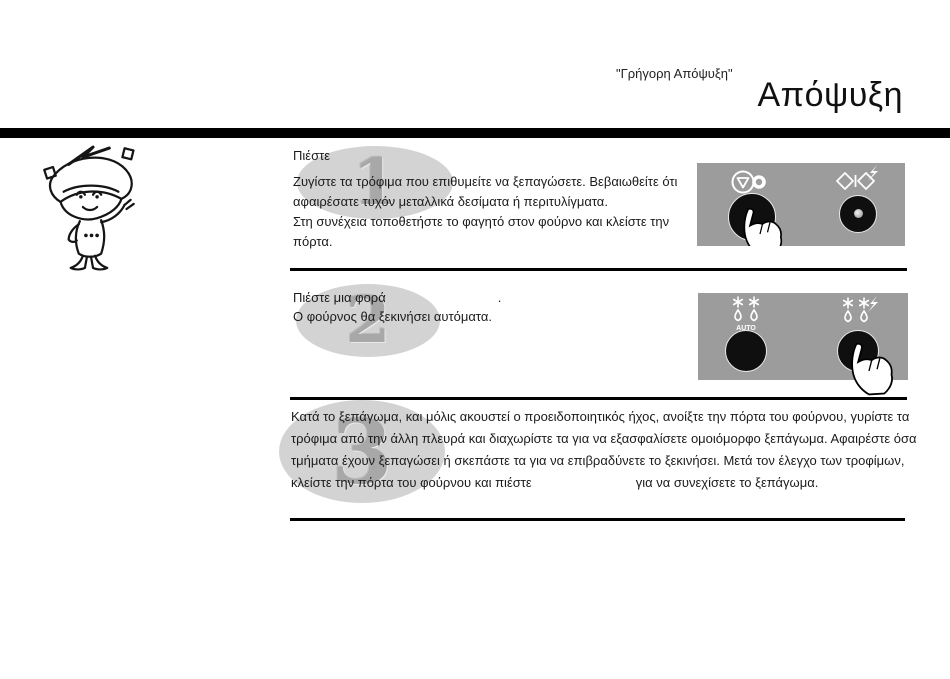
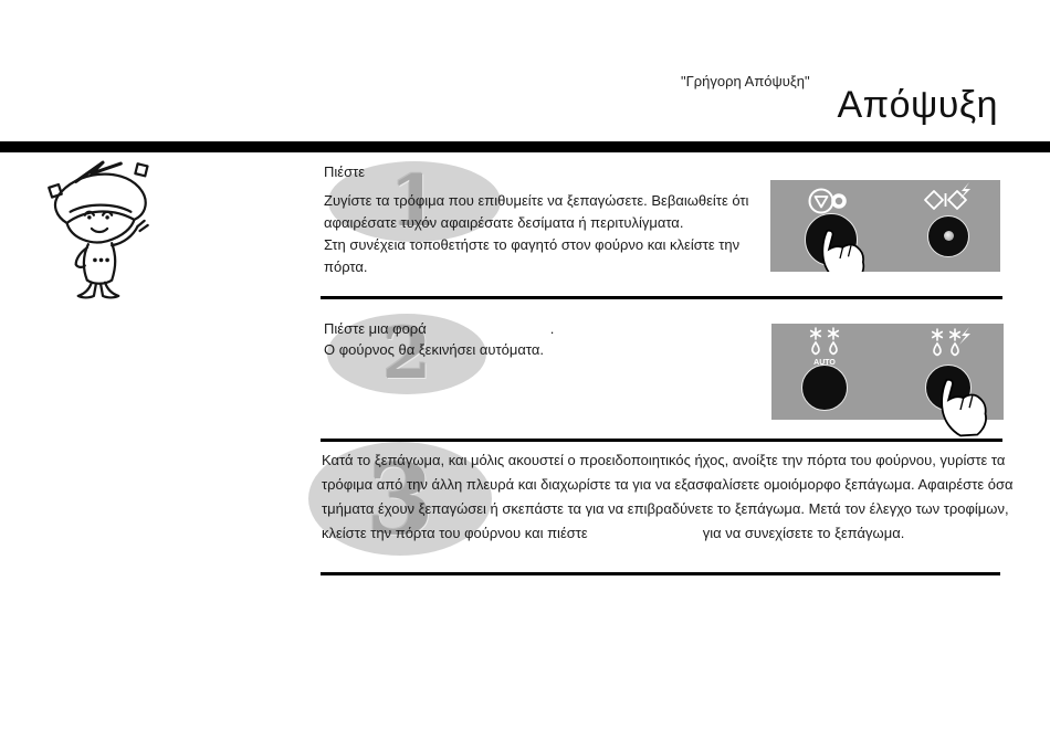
  "Γρήγορη Απόψυξη"
  Απόψυξη
  1
  2
  3
  Πιέστε
- Ζυγίστε τα τρόφιμα που επιθυμείτε να ξεπαγώσετε. Βεβαιωθείτε ότι αφαιρέσατε τυχόν μεταλλικά δεσίματα ή περιτυλίγματα.
+ Ζυγίστε τα τρόφιμα που επιθυμείτε να ξεπαγώσετε. Βεβαιωθείτε ότι αφαιρέσατε τυχόν αφαιρέσατε δεσίματα ή περιτυλίγματα.
  Στη συνέχεια τοποθετήστε το φαγητό στον φούρνο και κλείστε την πόρτα.
  Πιέστε μια φορά .
  Ο φούρνος θα ξεκινήσει αυτόματα.
- Κατά το ξεπάγωμα, και μόλις ακουστεί ο προειδοποιητικός ήχος, ανοίξτε την πόρτα του φούρνου, γυρίστε τα τρόφιμα από την άλλη πλευρά και διαχωρίστε τα για να εξασφαλίσετε ομοιόμορφο ξεπάγωμα. Αφαιρέστε όσα τμήματα έχουν ξεπαγώσει ή σκεπάστε τα για να επιβραδύνετε το ξεκινήσει. Μετά τον έλεγχο των τροφίμων, κλείστε την πόρτα του φούρνου και πιέστε για να συνεχίσετε το ξεπάγωμα.
+ Κατά το ξεπάγωμα, και μόλις ακουστεί ο προειδοποιητικός ήχος, ανοίξτε την πόρτα του φούρνου, γυρίστε τα τρόφιμα από την άλλη πλευρά και διαχωρίστε τα για να εξασφαλίσετε ομοιόμορφο ξεπάγωμα. Αφαιρέστε όσα τμήματα έχουν ξεπαγώσει ή σκεπάστε τα για να επιβραδύνετε το ξεπάγωμα. Μετά τον έλεγχο των τροφίμων, κλείστε την πόρτα του φούρνου και πιέστε για να συνεχίσετε το ξεπάγωμα.
